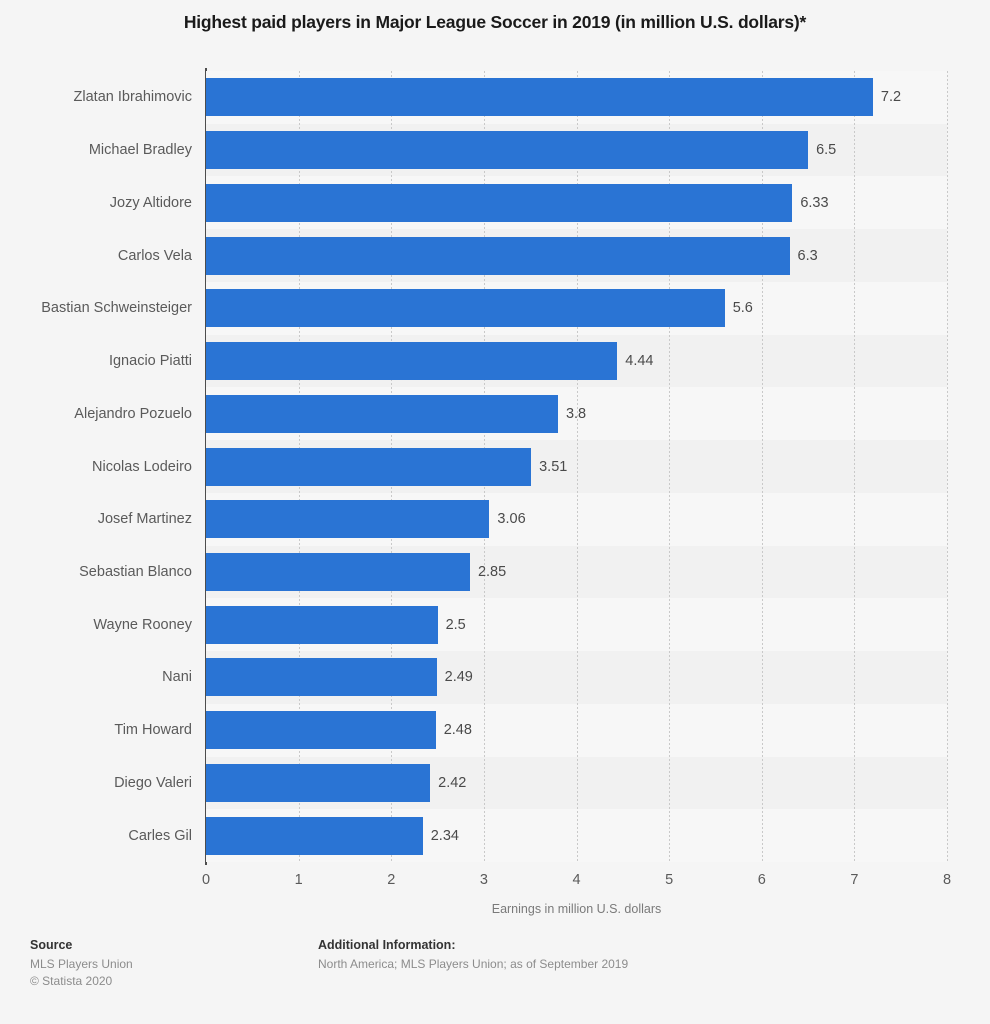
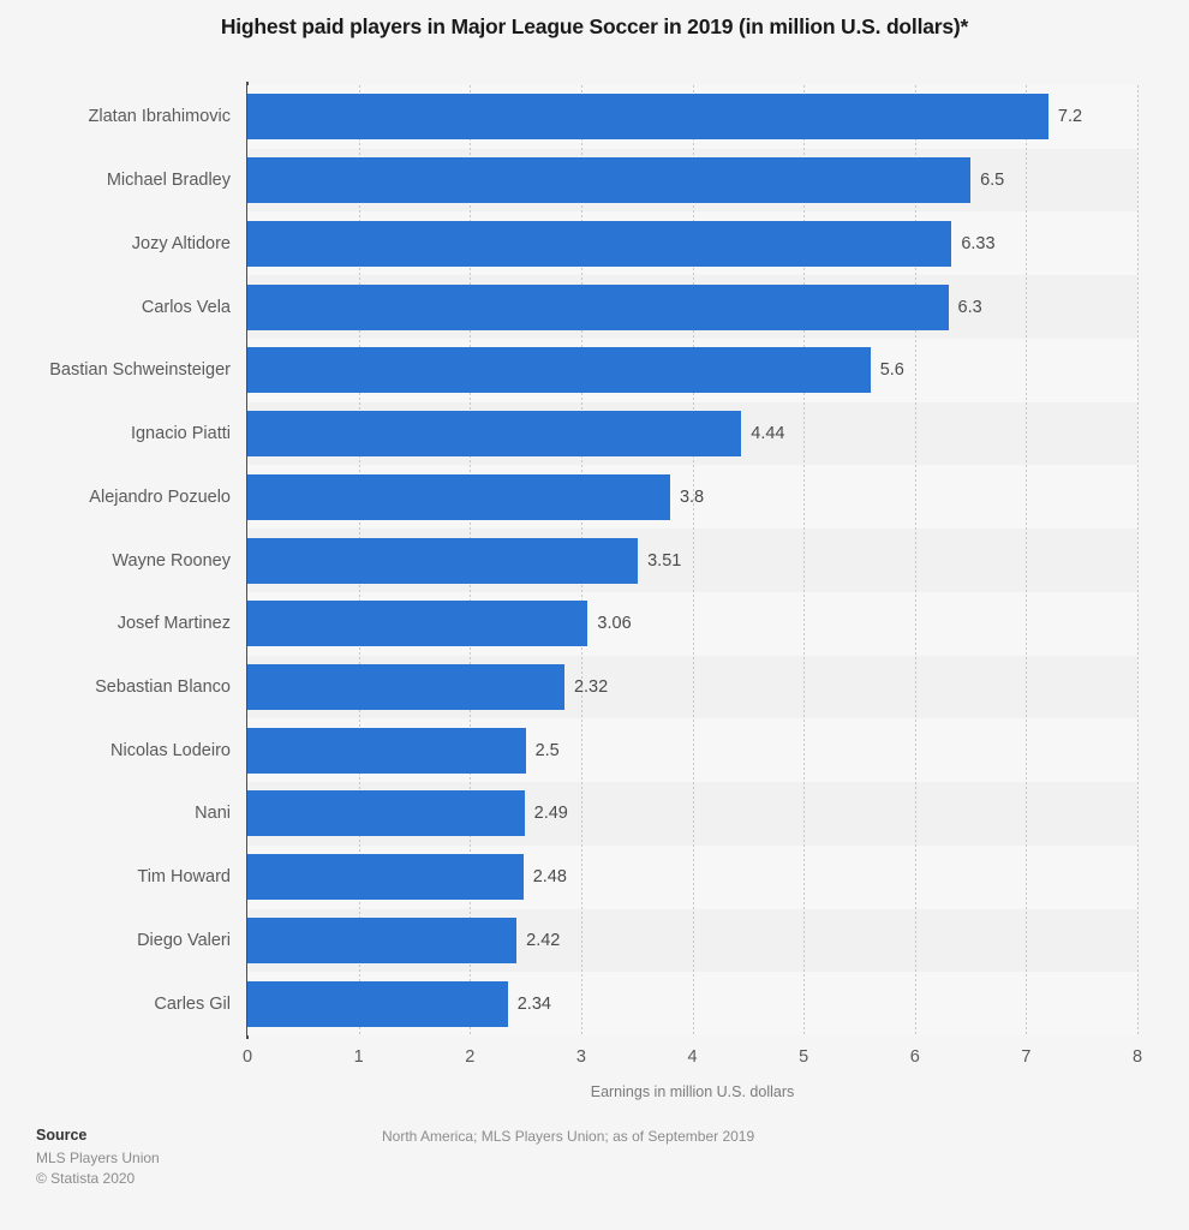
  Highest paid players in Major League Soccer in 2019 (in million U.S. dollars)*
  7.2
  6.5
  6.33
  6.3
  5.6
  4.44
  3.8
  3.51
  3.06
- 2.85
+ 2.32
  2.5
  2.49
  2.48
  2.42
  2.34
  Zlatan Ibrahimovic
  Michael Bradley
  Jozy Altidore
  Carlos Vela
  Bastian Schweinsteiger
  Ignacio Piatti
  Alejandro Pozuelo
- Nicolas Lodeiro
+ Wayne Rooney
  Josef Martinez
  Sebastian Blanco
- Wayne Rooney
+ Nicolas Lodeiro
  Nani
  Tim Howard
  Diego Valeri
  Carles Gil
  0
  1
  2
  3
  4
  5
  6
  7
  8
  Earnings in million U.S. dollars
  Source
  MLS Players Union
  © Statista 2020
- Additional Information:
  North America; MLS Players Union; as of September 2019
